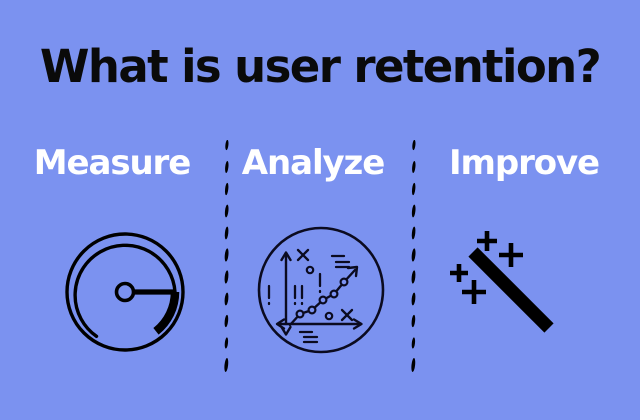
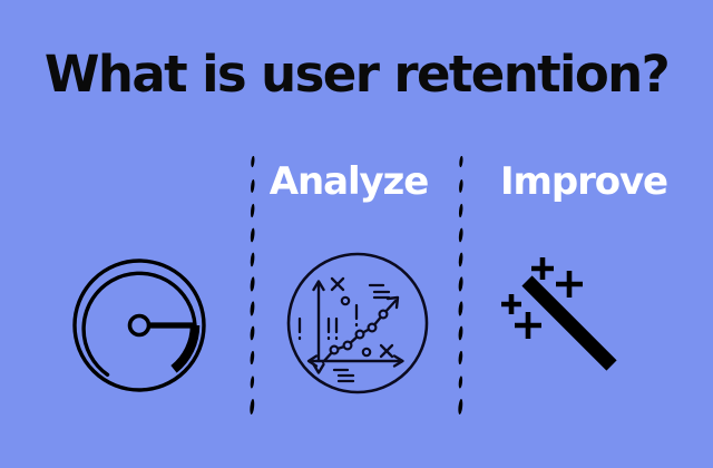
  What is user retention?
- Measure
  Analyze
  Improve
